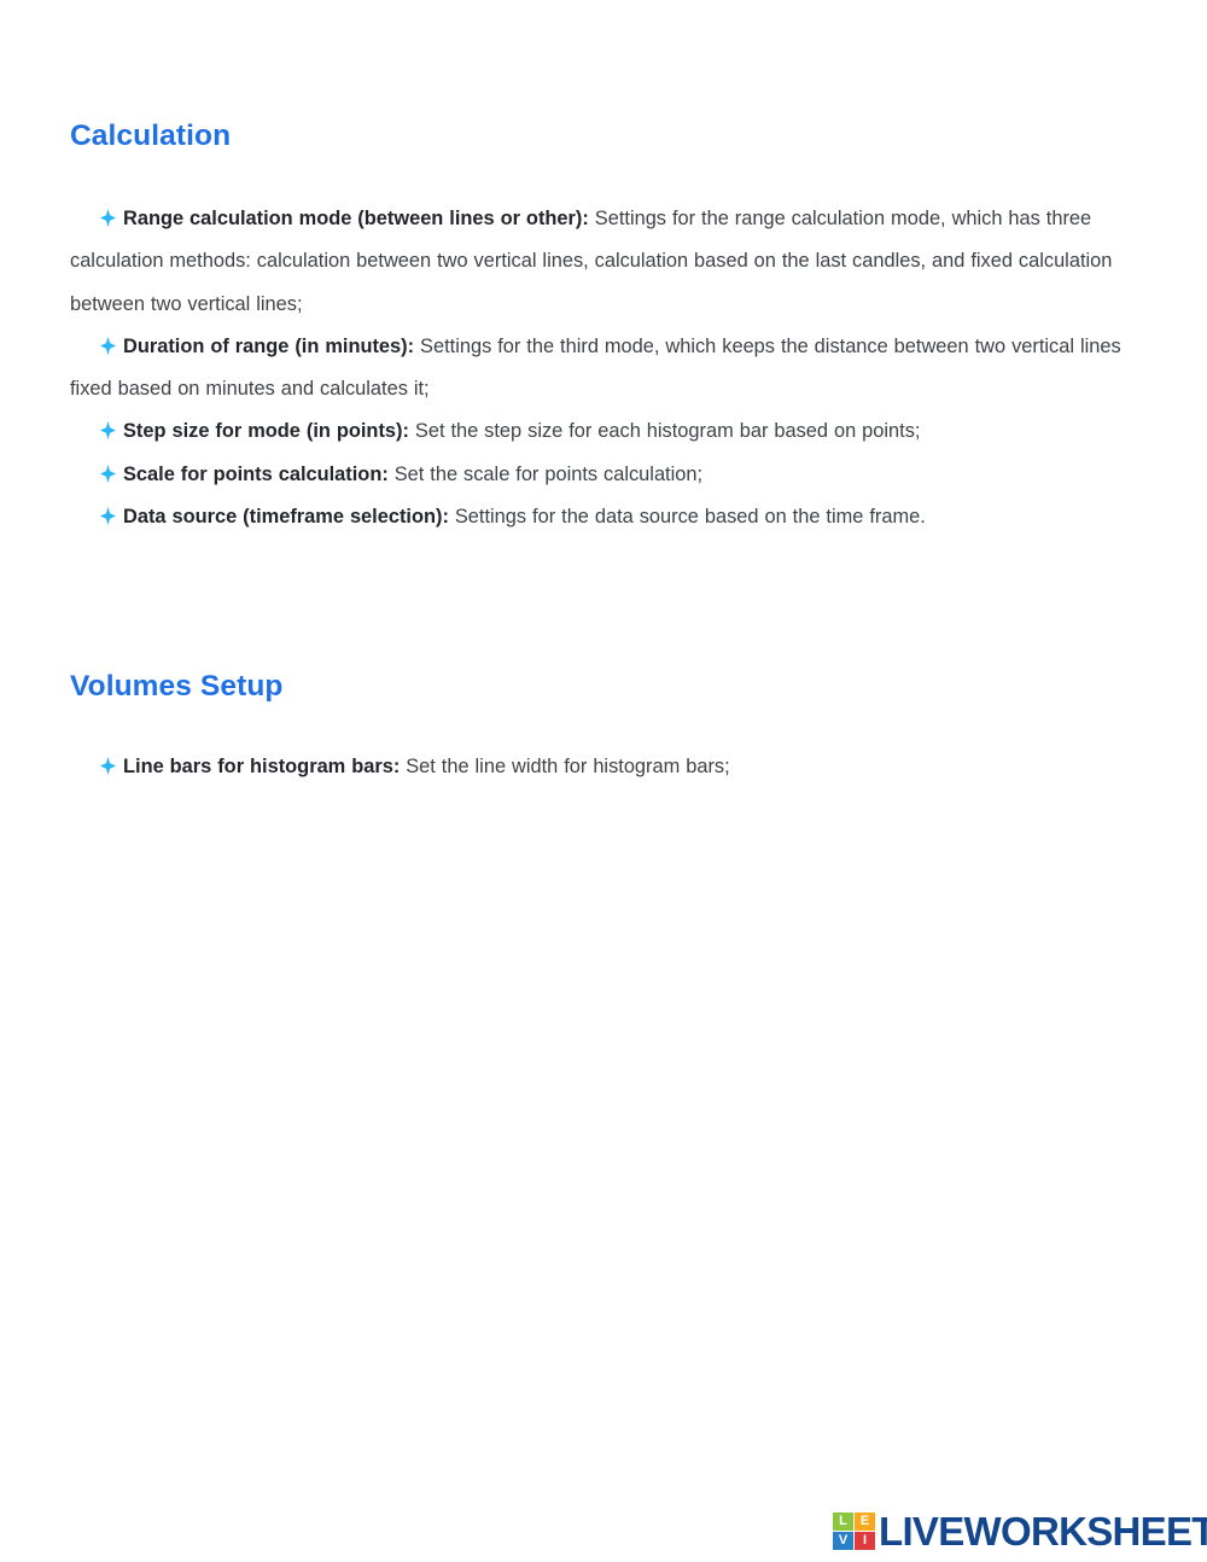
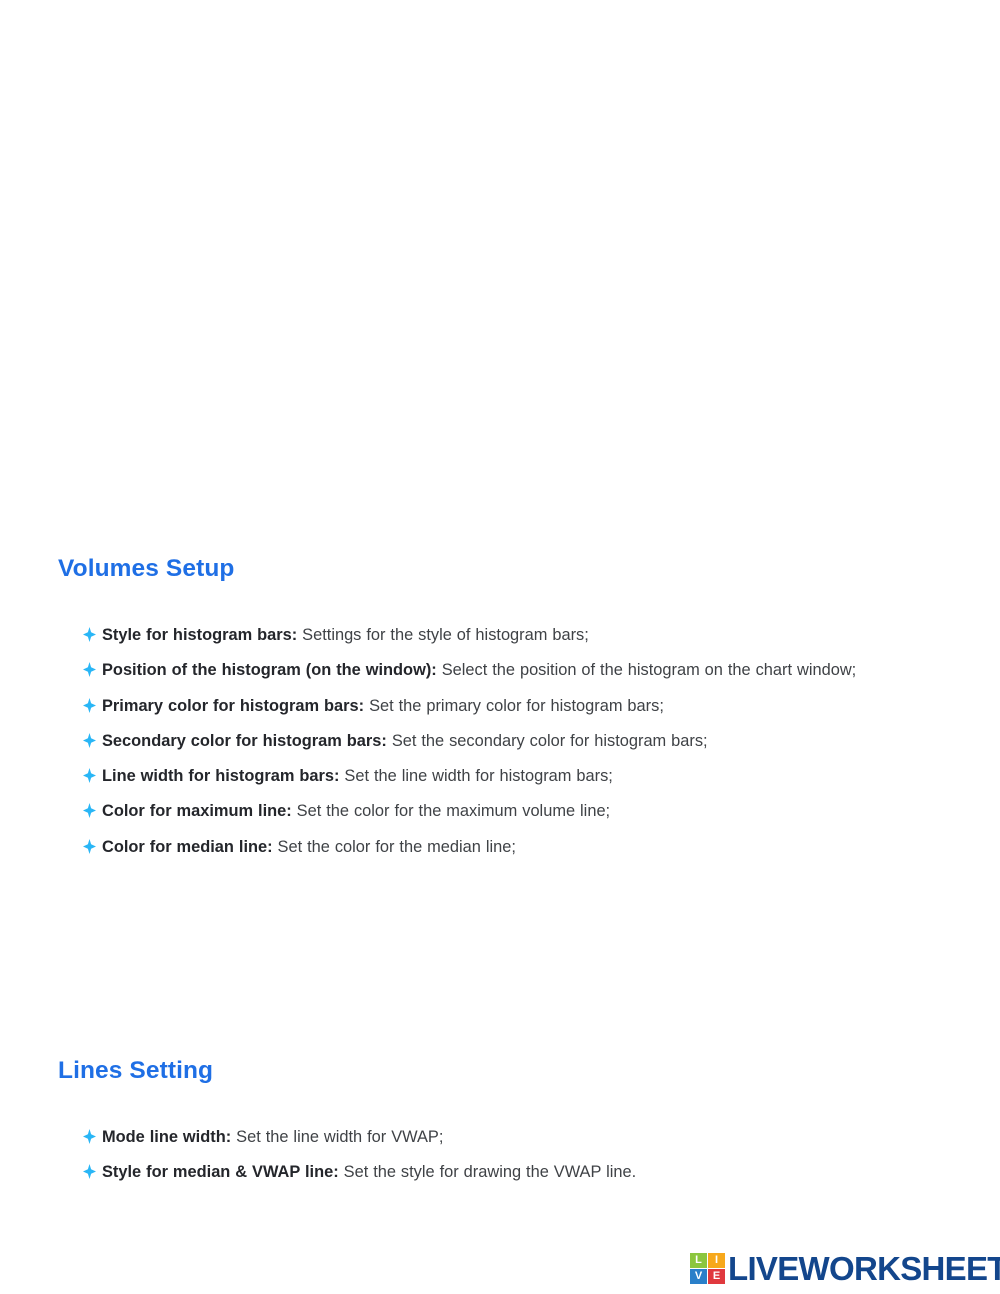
- Calculation
- Range calculation mode (between lines or other): Settings for the range calculation mode, which has three calculation methods: calculation between two vertical lines, calculation based on the last candles, and fixed calculation between two vertical lines;
- Duration of range (in minutes): Settings for the third mode, which keeps the distance between two vertical lines fixed based on minutes and calculates it;
- Step size for mode (in points): Set the step size for each histogram bar based on points;
- Scale for points calculation: Set the scale for points calculation;
- Data source (timeframe selection): Settings for the data source based on the time frame.
  Volumes Setup
+ Style for histogram bars: Settings for the style of histogram bars;
+ Position of the histogram (on the window): Select the position of the histogram on the chart window;
+ Primary color for histogram bars: Set the primary color for histogram bars;
+ Secondary color for histogram bars: Set the secondary color for histogram bars;
- Line bars for histogram bars: Set the line width for histogram bars;
+ Line width for histogram bars: Set the line width for histogram bars;
+ Color for maximum line: Set the color for the maximum volume line;
+ Color for median line: Set the color for the median line;
+ Lines Setting
+ Mode line width: Set the line width for VWAP;
+ Style for median & VWAP line: Set the style for drawing the VWAP line.
  L
- E
+ I
  V
- I
+ E
  LIVEWORKSHEET
